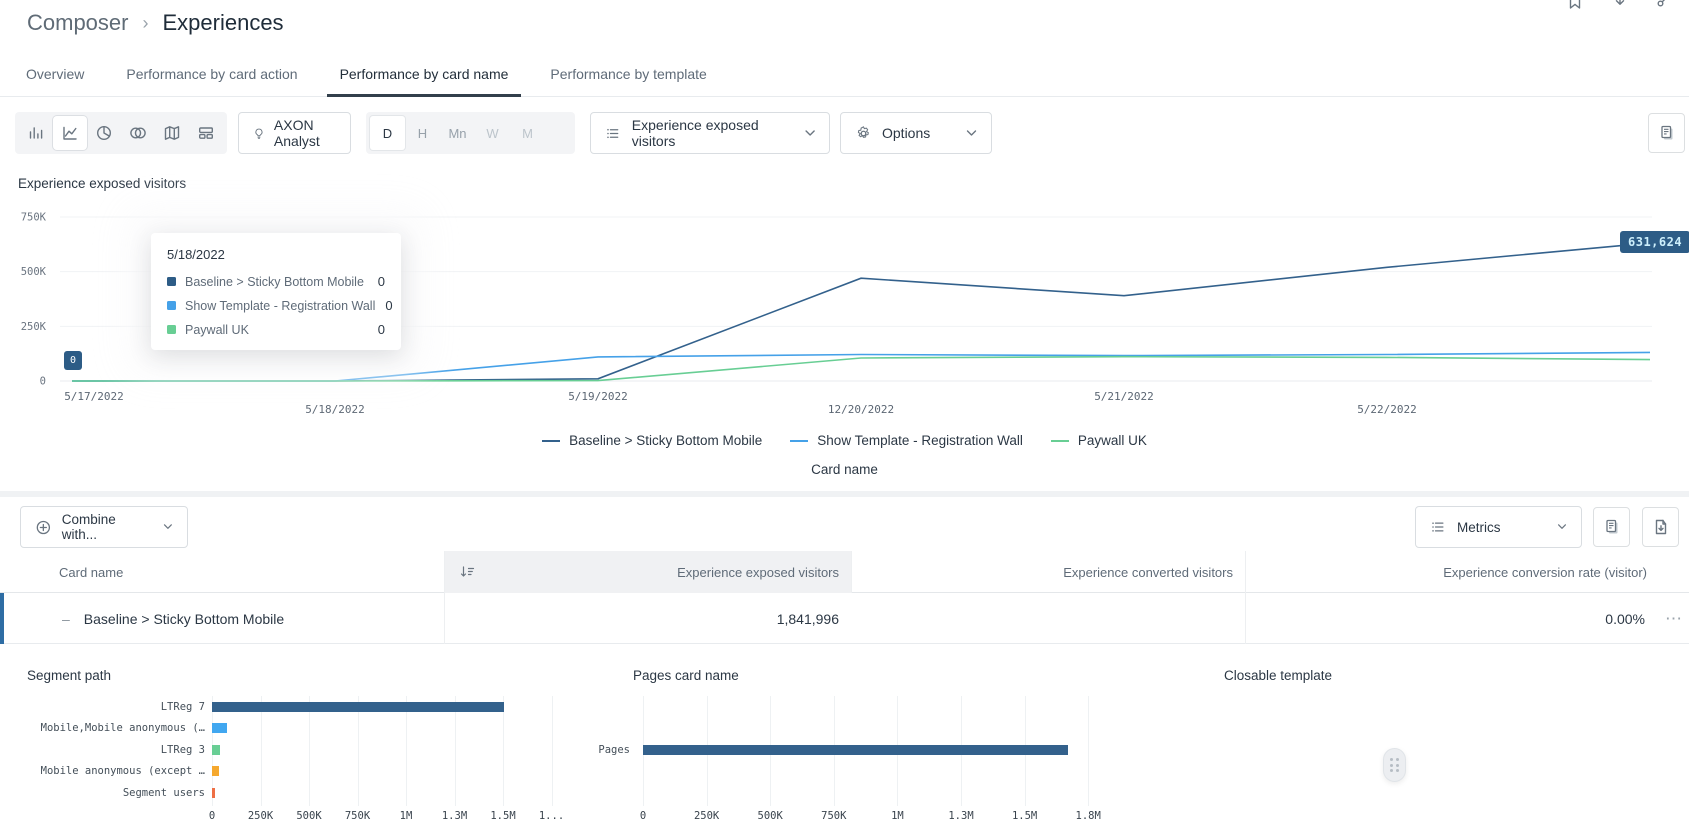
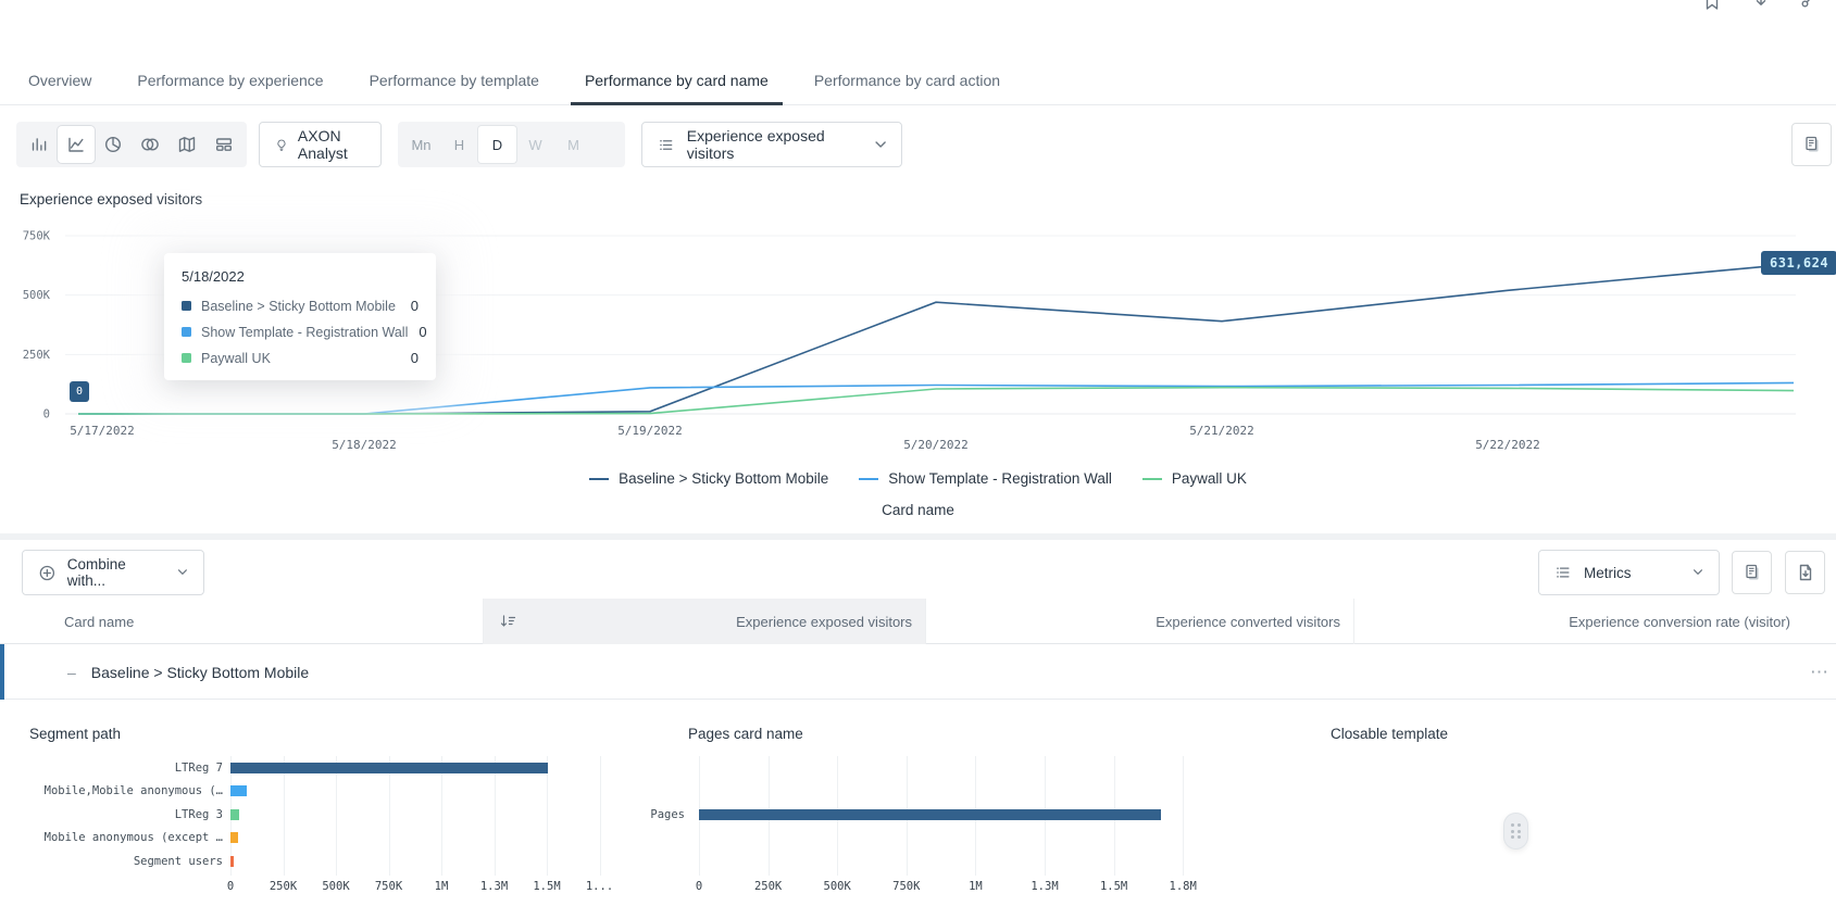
- Composer
- ›
- Experiences
  Overview
+ Performance by experience
- Performance by card action
+ Performance by template
  Performance by card name
- Performance by template
+ Performance by card action
  AXON Analyst
- D
+ Mn
  H
- Mn
+ D
  W
  M
  Experience exposed visitors
- Options
  Experience exposed visitors
  750K
  500K
  250K
  0
  5/17/2022
  5/18/2022
  5/19/2022
- 12/20/2022
+ 5/20/2022
  5/21/2022
  5/22/2022
  0
  631,624
  5/18/2022
  Baseline > Sticky Bottom Mobile
  0
  Show Template - Registration Wall
  0
  Paywall UK
  0
  Baseline > Sticky Bottom Mobile
  Show Template - Registration Wall
  Paywall UK
  Card name
  Combine with...
  Metrics
  Card name
  Experience exposed visitors
  Experience converted visitors
  Experience conversion rate (visitor)
  –
  Baseline > Sticky Bottom Mobile
- 1,841,996
- 0.00%
  ⋯
  Segment path
  0
  250K
  500K
  750K
  1M
  1.3M
  1.5M
  1...
  LTReg 7
  Mobile,Mobile anonymous (…
  LTReg 3
  Mobile anonymous (except …
  Segment users
  Pages card name
  0
  250K
  500K
  750K
  1M
  1.3M
  1.5M
  1.8M
  Pages
  Closable template
